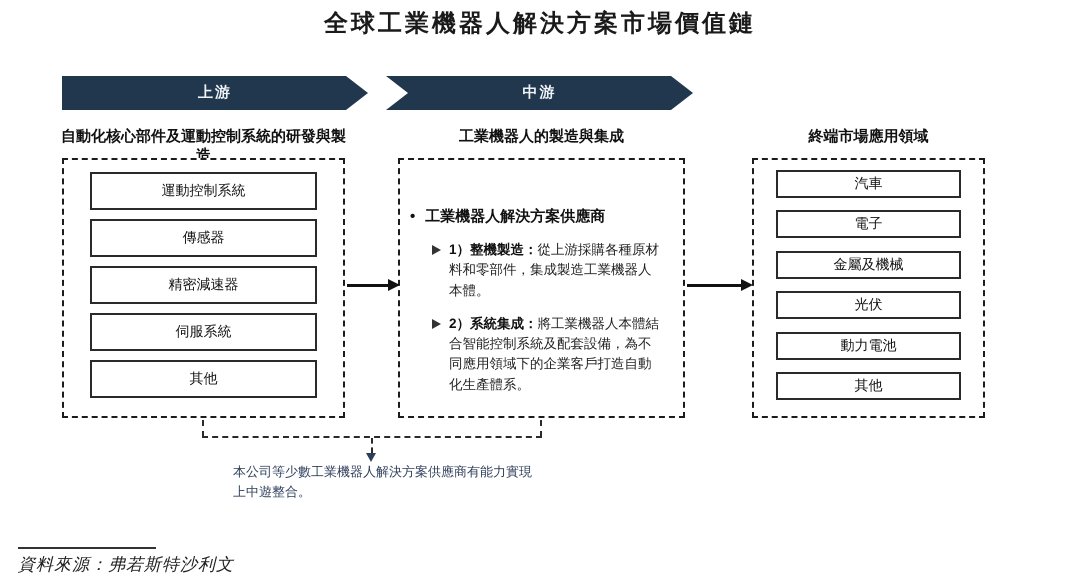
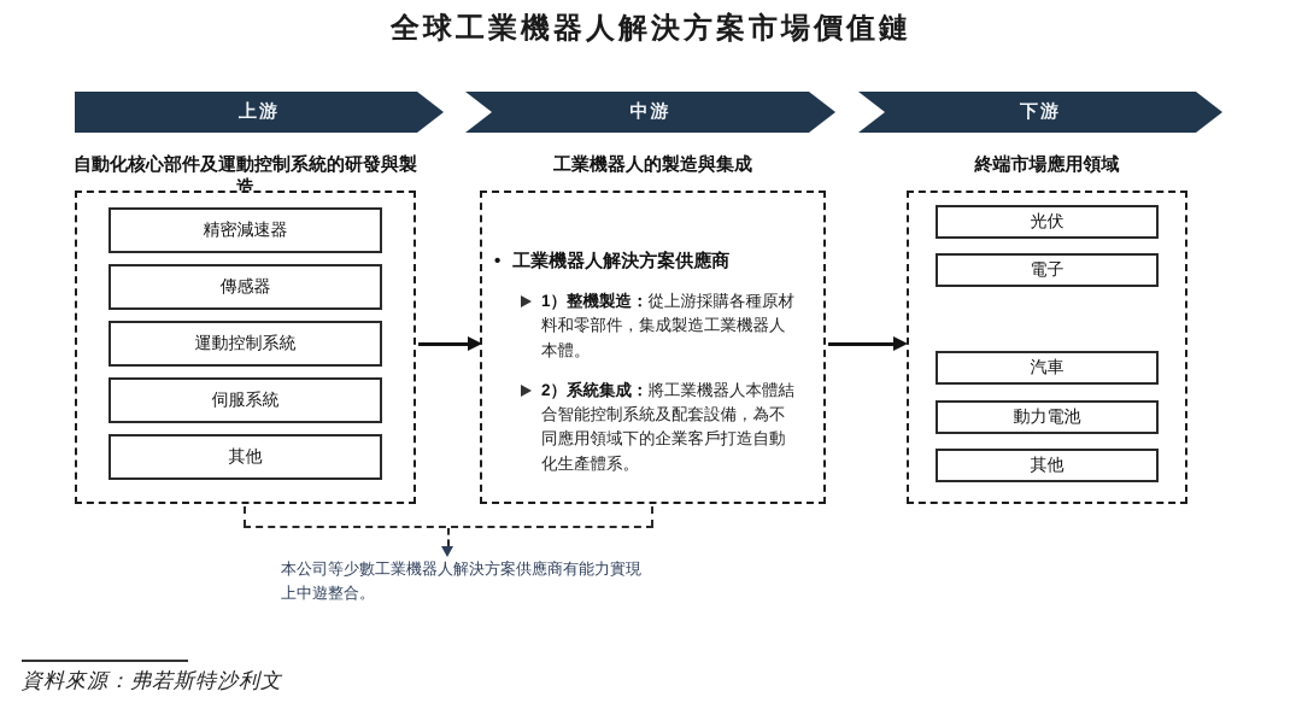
  全球工業機器人解決方案市場價值鏈
  上游
  中游
+ 下游
  自動化核心部件及運動控制系統的研發與製造
  工業機器人的製造與集成
  終端市場應用領域
- 運動控制系統
+ 精密減速器
  傳感器
- 精密減速器
+ 運動控制系統
  伺服系統
  其他
  •
  工業機器人解決方案供應商
  1）整機製造：從上游採購各種原材料和零部件，集成製造工業機器人本體。
  2）系統集成：將工業機器人本體結合智能控制系統及配套設備，為不同應用領域下的企業客戶打造自動化生產體系。
- 汽車
+ 光伏
  電子
- 金屬及機械
- 光伏
+ 汽車
  動力電池
  其他
  本公司等少數工業機器人解決方案供應商有能力實現上中遊整合。
  資料來源：弗若斯特沙利文
